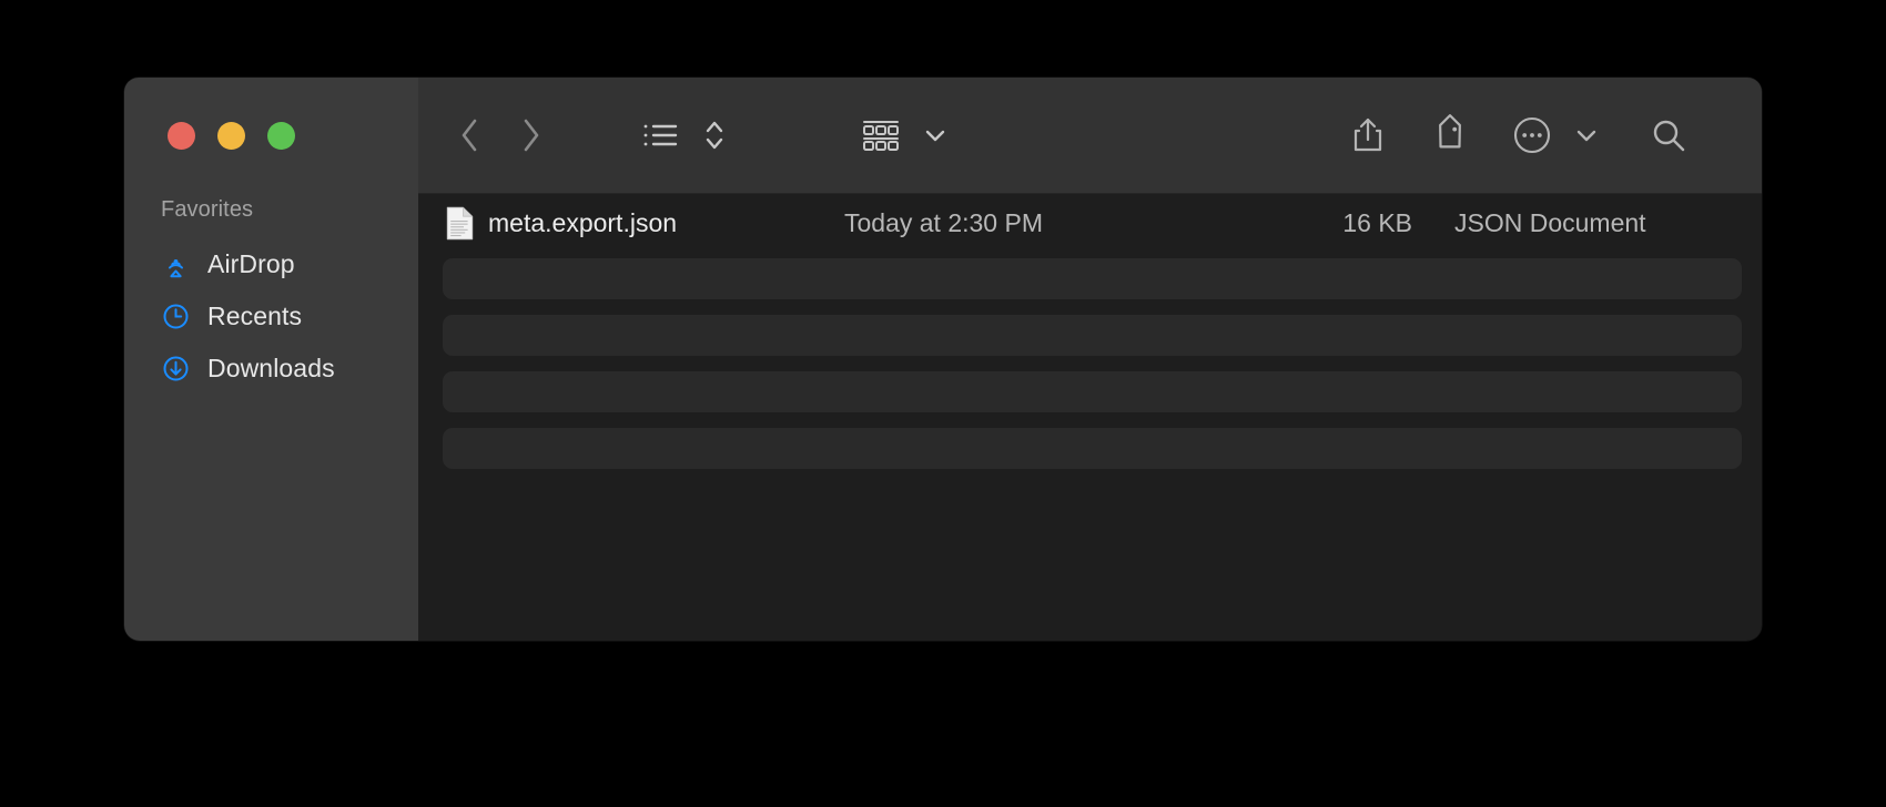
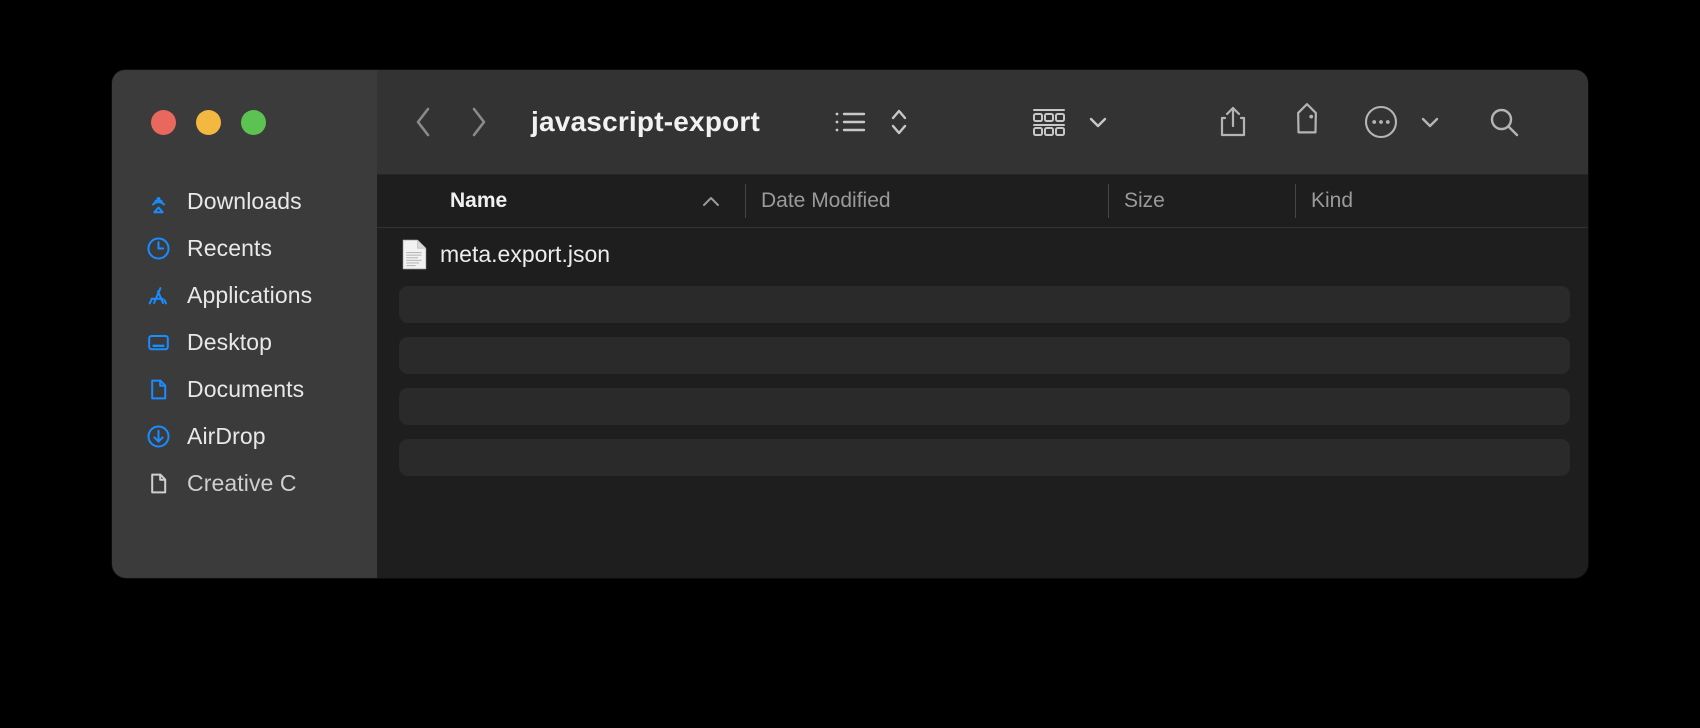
- Favorites
- AirDrop
+ Downloads
  Recents
+ Applications
+ Desktop
+ Documents
- Downloads
+ AirDrop
+ Creative C
+ javascript-export
+ Name
+ Date Modified
+ Size
+ Kind
  meta.export.json
- Today at 2:30 PM
- 16 KB
- JSON Document
